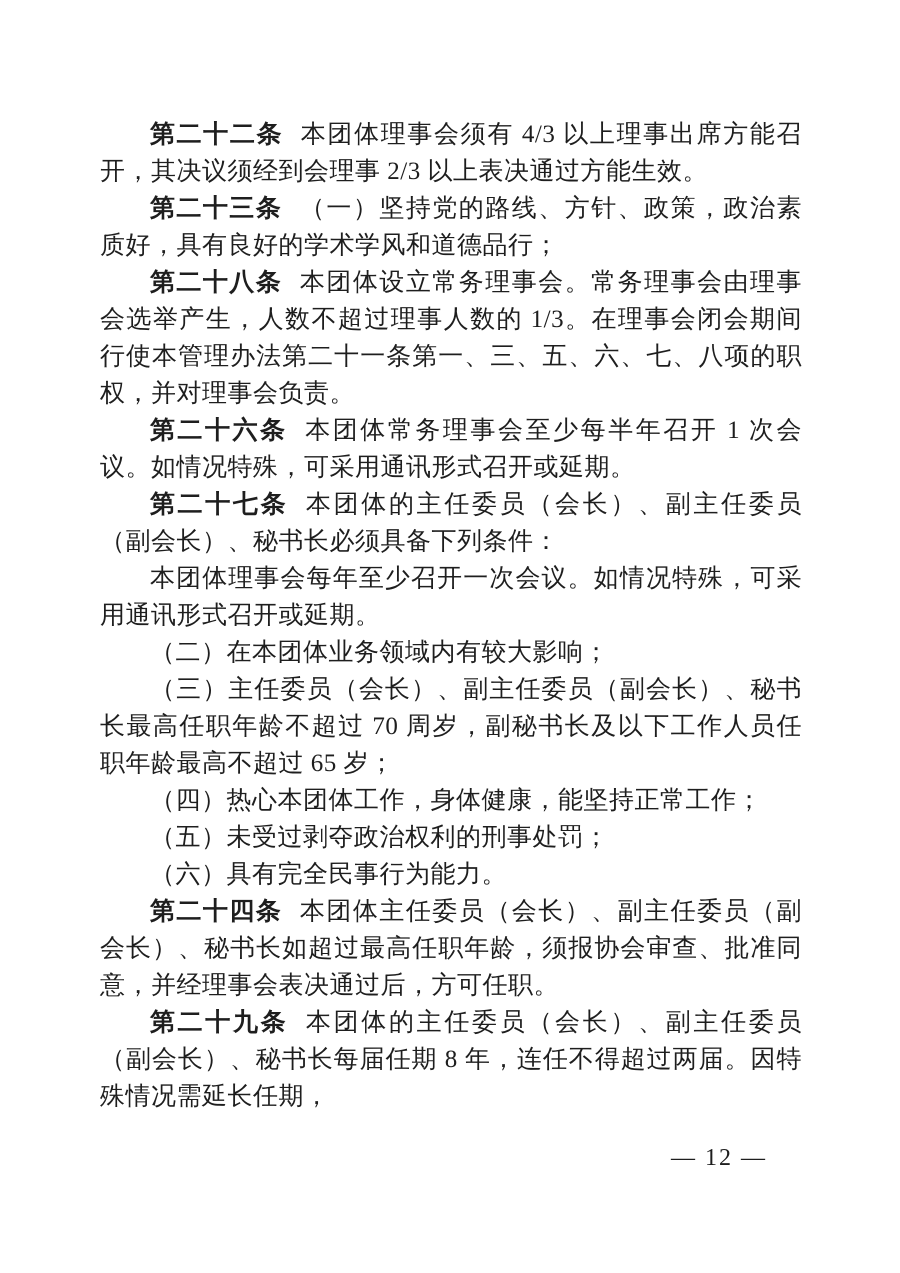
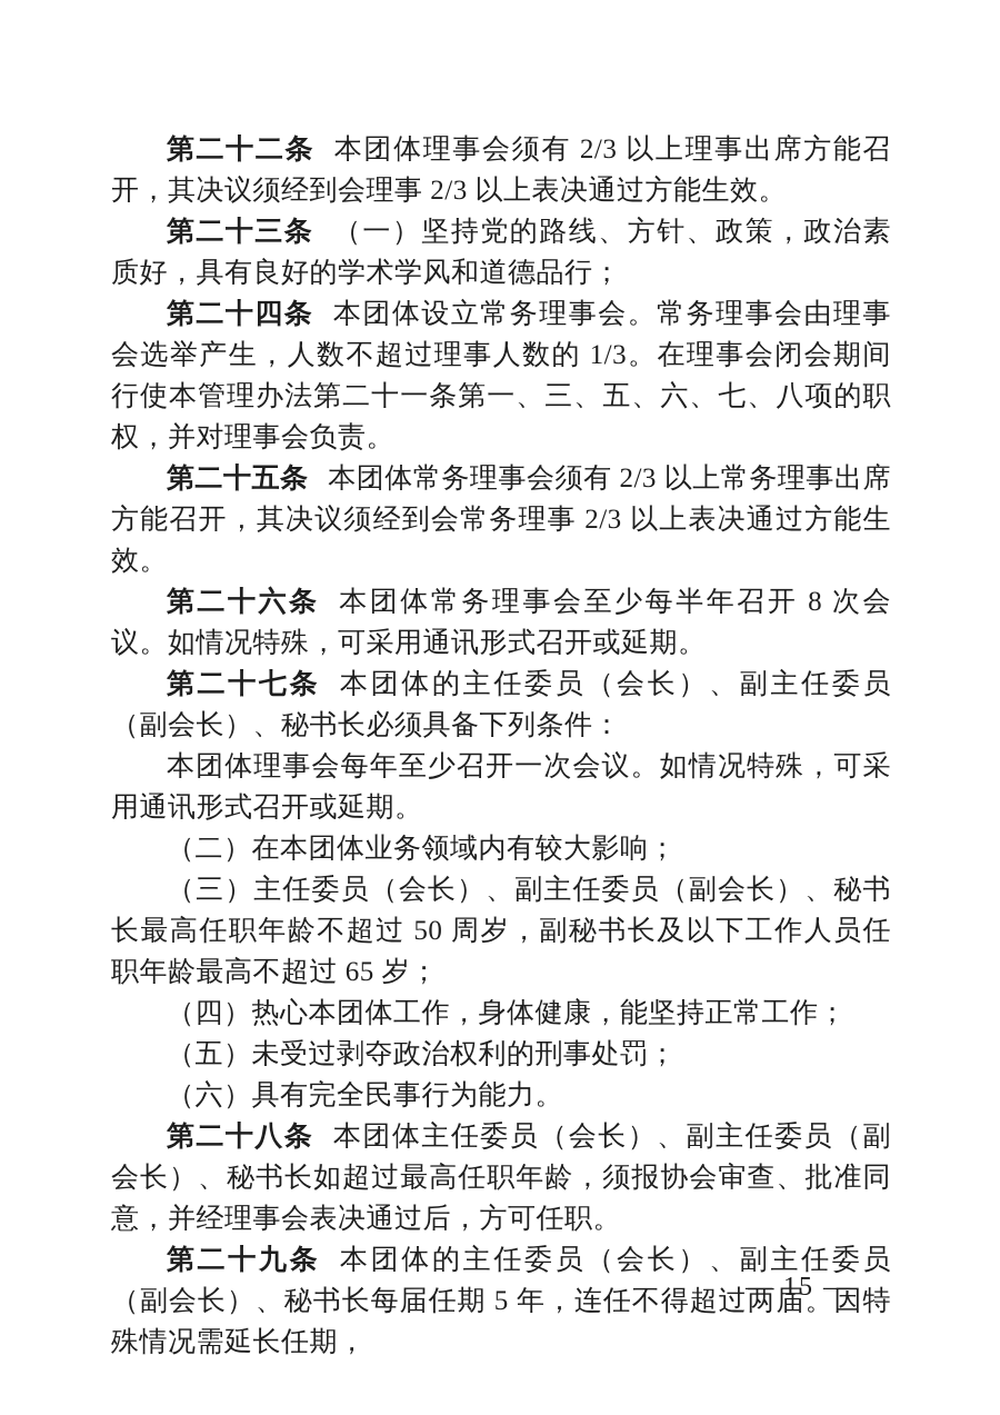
- 第二十二条 本团体理事会须有 4/3 以上理事出席方能召开，其决议须经到会理事 2/3 以上表决通过方能生效。
+ 第二十二条 本团体理事会须有 2/3 以上理事出席方能召开，其决议须经到会理事 2/3 以上表决通过方能生效。
  第二十三条 （一）坚持党的路线、方针、政策，政治素质好，具有良好的学术学风和道德品行；
- 第二十八条 本团体设立常务理事会。常务理事会由理事会选举产生，人数不超过理事人数的 1/3。在理事会闭会期间行使本管理办法第二十一条第一、三、五、六、七、八项的职权，并对理事会负责。
+ 第二十四条 本团体设立常务理事会。常务理事会由理事会选举产生，人数不超过理事人数的 1/3。在理事会闭会期间行使本管理办法第二十一条第一、三、五、六、七、八项的职权，并对理事会负责。
+ 第二十五条 本团体常务理事会须有 2/3 以上常务理事出席方能召开，其决议须经到会常务理事 2/3 以上表决通过方能生效。
- 第二十六条 本团体常务理事会至少每半年召开 1 次会议。如情况特殊，可采用通讯形式召开或延期。
+ 第二十六条 本团体常务理事会至少每半年召开 8 次会议。如情况特殊，可采用通讯形式召开或延期。
  第二十七条 本团体的主任委员（会长）、副主任委员（副会长）、秘书长必须具备下列条件：
  本团体理事会每年至少召开一次会议。如情况特殊，可采用通讯形式召开或延期。
  （二）在本团体业务领域内有较大影响；
- （三）主任委员（会长）、副主任委员（副会长）、秘书长最高任职年龄不超过 70 周岁，副秘书长及以下工作人员任职年龄最高不超过 65 岁；
+ （三）主任委员（会长）、副主任委员（副会长）、秘书长最高任职年龄不超过 50 周岁，副秘书长及以下工作人员任职年龄最高不超过 65 岁；
  （四）热心本团体工作，身体健康，能坚持正常工作；
  （五）未受过剥夺政治权利的刑事处罚；
  （六）具有完全民事行为能力。
- 第二十四条 本团体主任委员（会长）、副主任委员（副会长）、秘书长如超过最高任职年龄，须报协会审查、批准同意，并经理事会表决通过后，方可任职。
+ 第二十八条 本团体主任委员（会长）、副主任委员（副会长）、秘书长如超过最高任职年龄，须报协会审查、批准同意，并经理事会表决通过后，方可任职。
- 第二十九条 本团体的主任委员（会长）、副主任委员（副会长）、秘书长每届任期 8 年，连任不得超过两届。因特殊情况需延长任期，
+ 第二十九条 本团体的主任委员（会长）、副主任委员（副会长）、秘书长每届任期 5 年，连任不得超过两届。因特殊情况需延长任期，
- — 12 —
+ — 15 —
